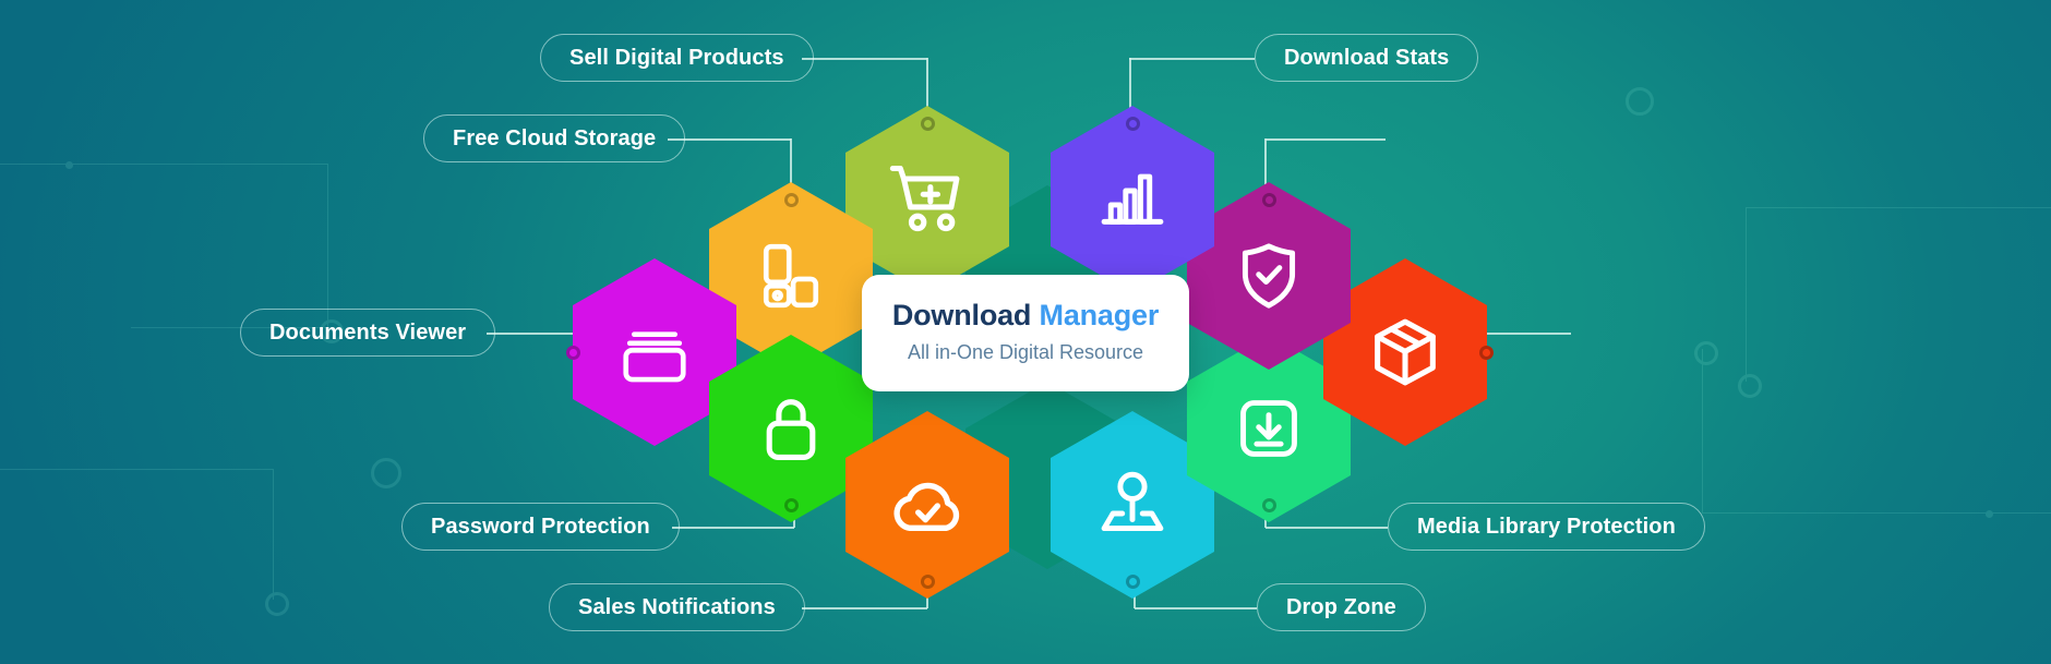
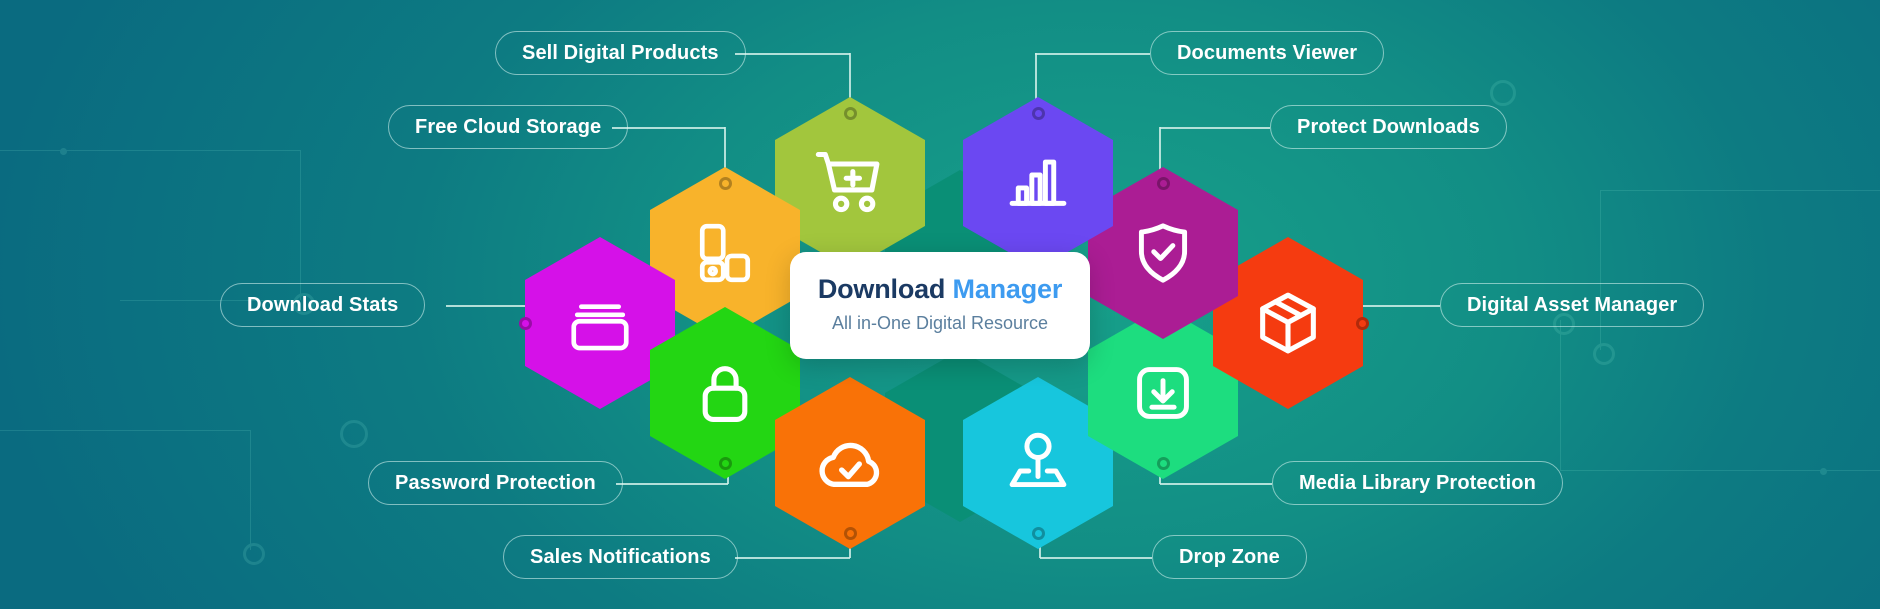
  Download Manager
  All in-One Digital Resource
  Sell Digital Products
  Free Cloud Storage
- Documents Viewer
+ Download Stats
  Password Protection
  Sales Notifications
  Drop Zone
  Media Library Protection
+ Digital Asset Manager
+ Protect Downloads
- Download Stats
+ Documents Viewer
